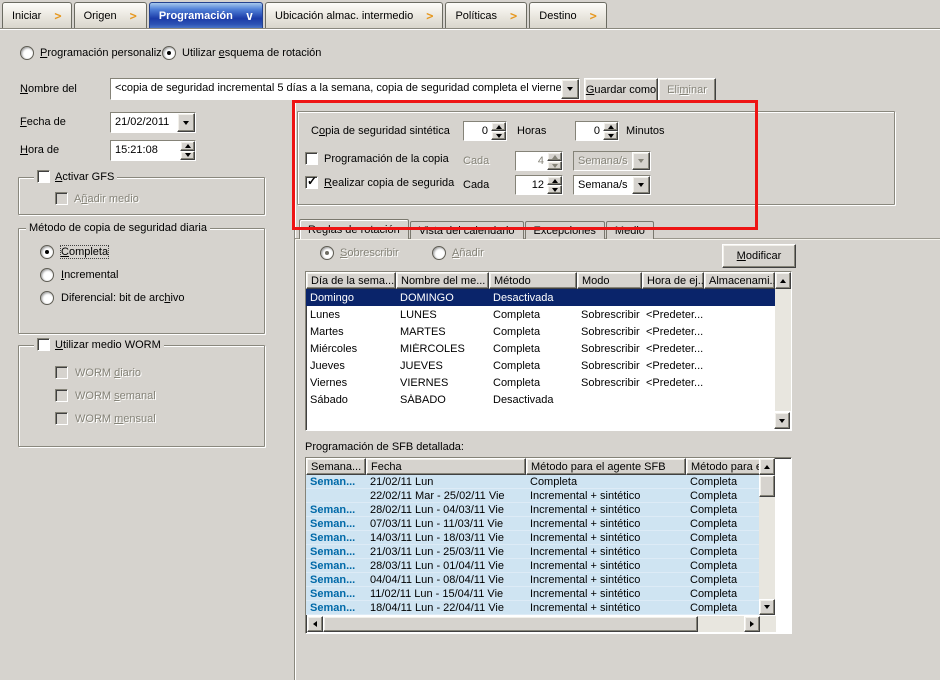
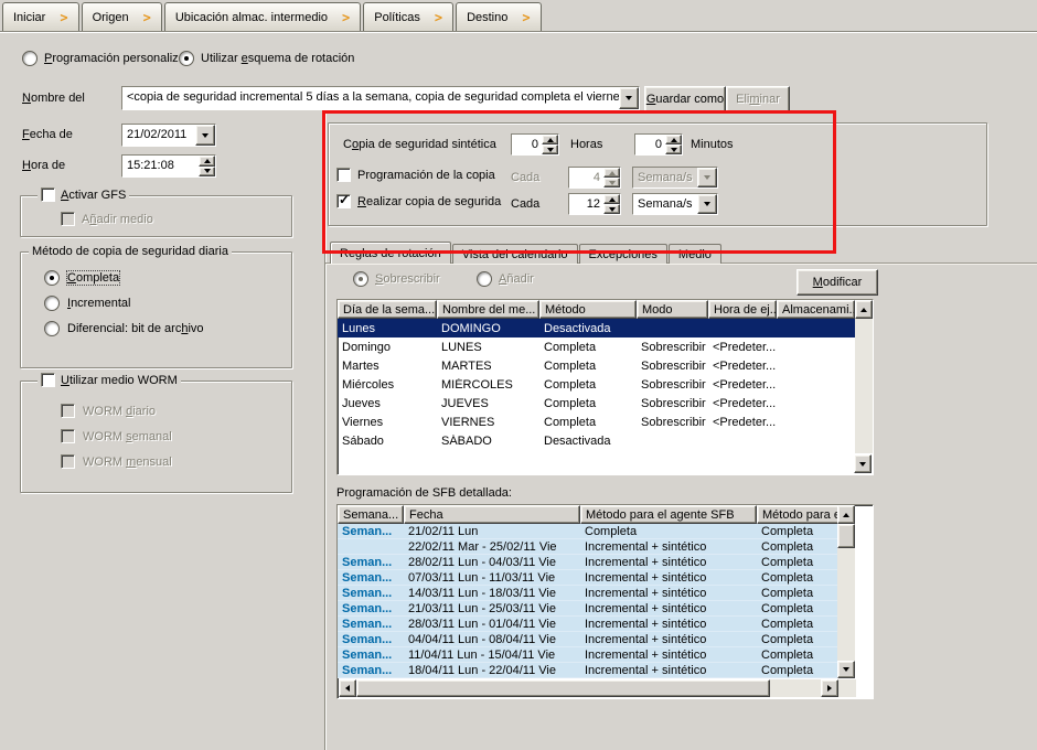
  Iniciar
  >
  Origen
  >
- Programación
- v
  Ubicación almac. intermedio
  >
  Políticas
  >
  Destino
  >
  Programación personaliz
  Utilizar esquema de rotación
  Nombre del
  <copia de seguridad incremental 5 días a la semana, copia de seguridad completa el vierne
  Guardar como
  Eliminar
  Fecha de
  21/02/2011
  Hora de
  15:21:08
  Copia de seguridad sintética
  0
  Horas
  0
  Minutos
  Programación de la copia
  Cada
  4
  Semana/s
  Realizar copia de segurida
  Cada
  12
  Semana/s
  Activar GFS
  Añadir medio
  Método de copia de seguridad diaria
  Completa
  Incremental
  Diferencial: bit de archivo
  Utilizar medio WORM
  WORM diario
  WORM semanal
  WORM mensual
  Reglas de rotación
  Vista del calendario
  Excepciones
  Medio
  Sobrescribir
  Añadir
  Modificar
  Día de la sema...
  Nombre del me...
  Método
  Modo
  Hora de ej..
  Almacenami.
- Domingo
+ Lunes
  DOMINGO
  Desactivada
- Lunes
+ Domingo
  LUNES
  Completa
  Sobrescribir
  <Predeter...
  Martes
  MARTES
  Completa
  Sobrescribir
  <Predeter...
  Miércoles
  MIÉRCOLES
  Completa
  Sobrescribir
  <Predeter...
  Jueves
  JUEVES
  Completa
  Sobrescribir
  <Predeter...
  Viernes
  VIERNES
  Completa
  Sobrescribir
  <Predeter...
  Sábado
  SÁBADO
  Desactivada
  Programación de SFB detallada:
  Semana...
  Fecha
  Método para el agente SFB
  Método para
  Seman...
  21/02/11 Lun
  Completa
  Completa
  22/02/11 Mar - 25/02/11 Vie
  Incremental + sintético
  Completa
  Seman...
  28/02/11 Lun - 04/03/11 Vie
  Incremental + sintético
  Completa
  Seman...
  07/03/11 Lun - 11/03/11 Vie
  Incremental + sintético
  Completa
  Seman...
  14/03/11 Lun - 18/03/11 Vie
  Incremental + sintético
  Completa
  Seman...
  21/03/11 Lun - 25/03/11 Vie
  Incremental + sintético
  Completa
  Seman...
  28/03/11 Lun - 01/04/11 Vie
  Incremental + sintético
  Completa
  Seman...
  04/04/11 Lun - 08/04/11 Vie
  Incremental + sintético
  Completa
  Seman...
- 11/02/11 Lun - 15/04/11 Vie
+ 11/04/11 Lun - 15/04/11 Vie
  Incremental + sintético
  Completa
  Seman...
  18/04/11 Lun - 22/04/11 Vie
  Incremental + sintético
  Completa
